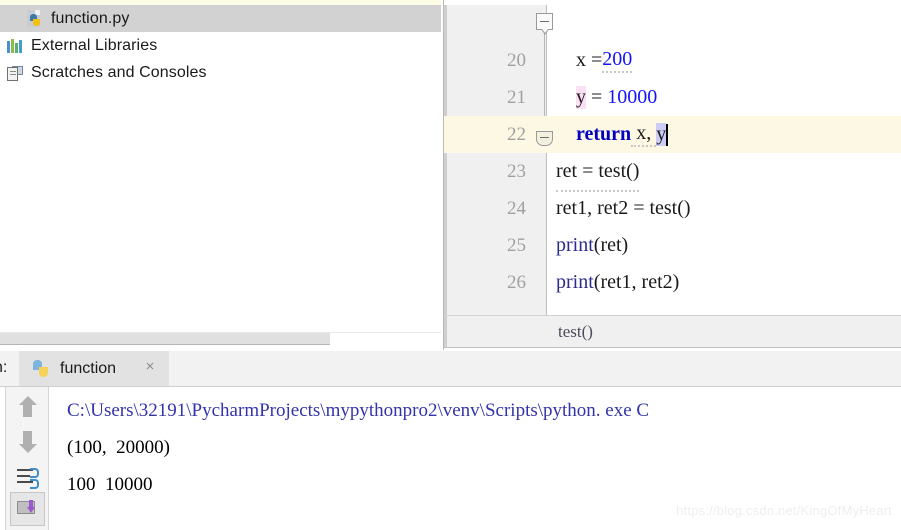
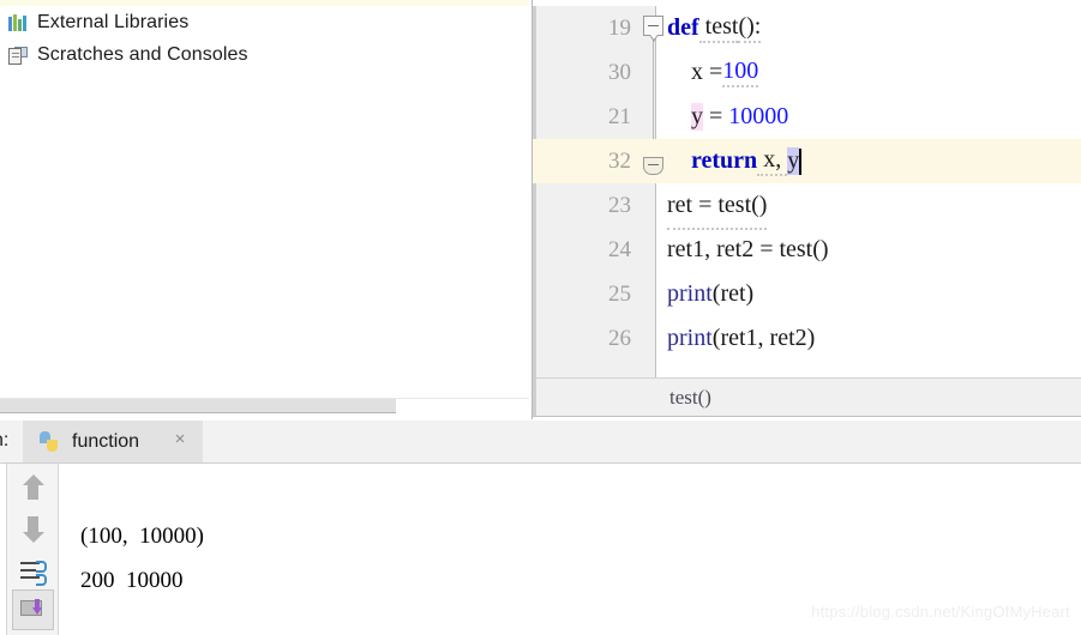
- function.py
  External Libraries
  Scratches and Consoles
+ 19
+ def
+ test
+ ():
- 20
+ 30
  x =
- 200
+ 100
  21
  y
  =
  10000
- 22
+ 32
  return
  x,
  y
  23
  ret = test()
  24
  ret1, ret2 = test()
  25
  print
  (ret)
  26
  print
  (ret1, ret2)
  test()
  function
  ×
- C:\Users\32191\PycharmProjects\mypythonpro2\venv\Scripts\python. exe C
- (100, 20000)
+ (100, 10000)
- 100 10000
+ 200 10000
